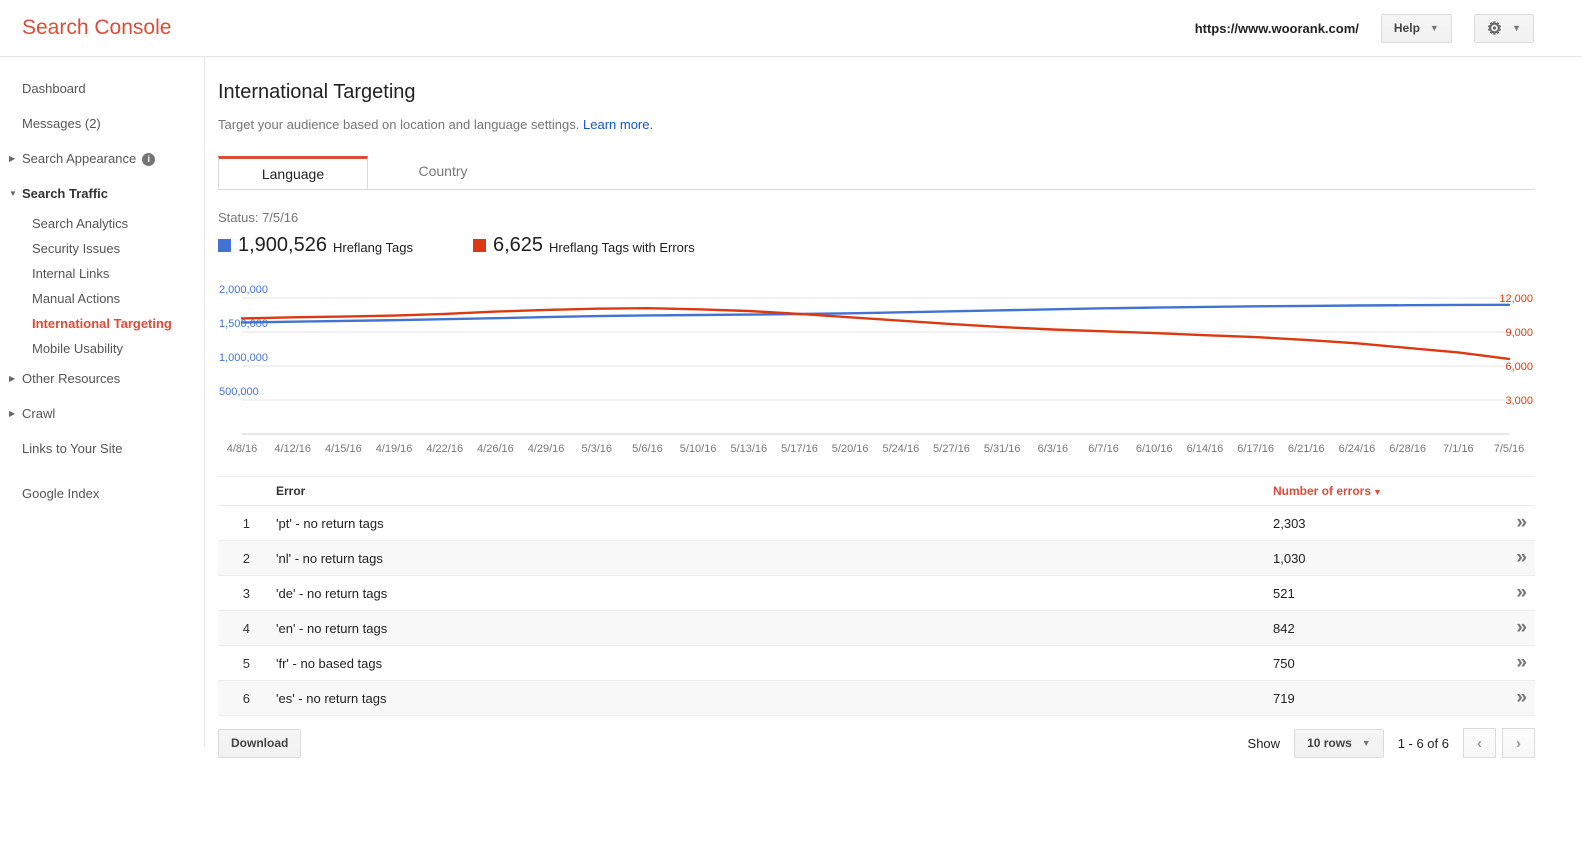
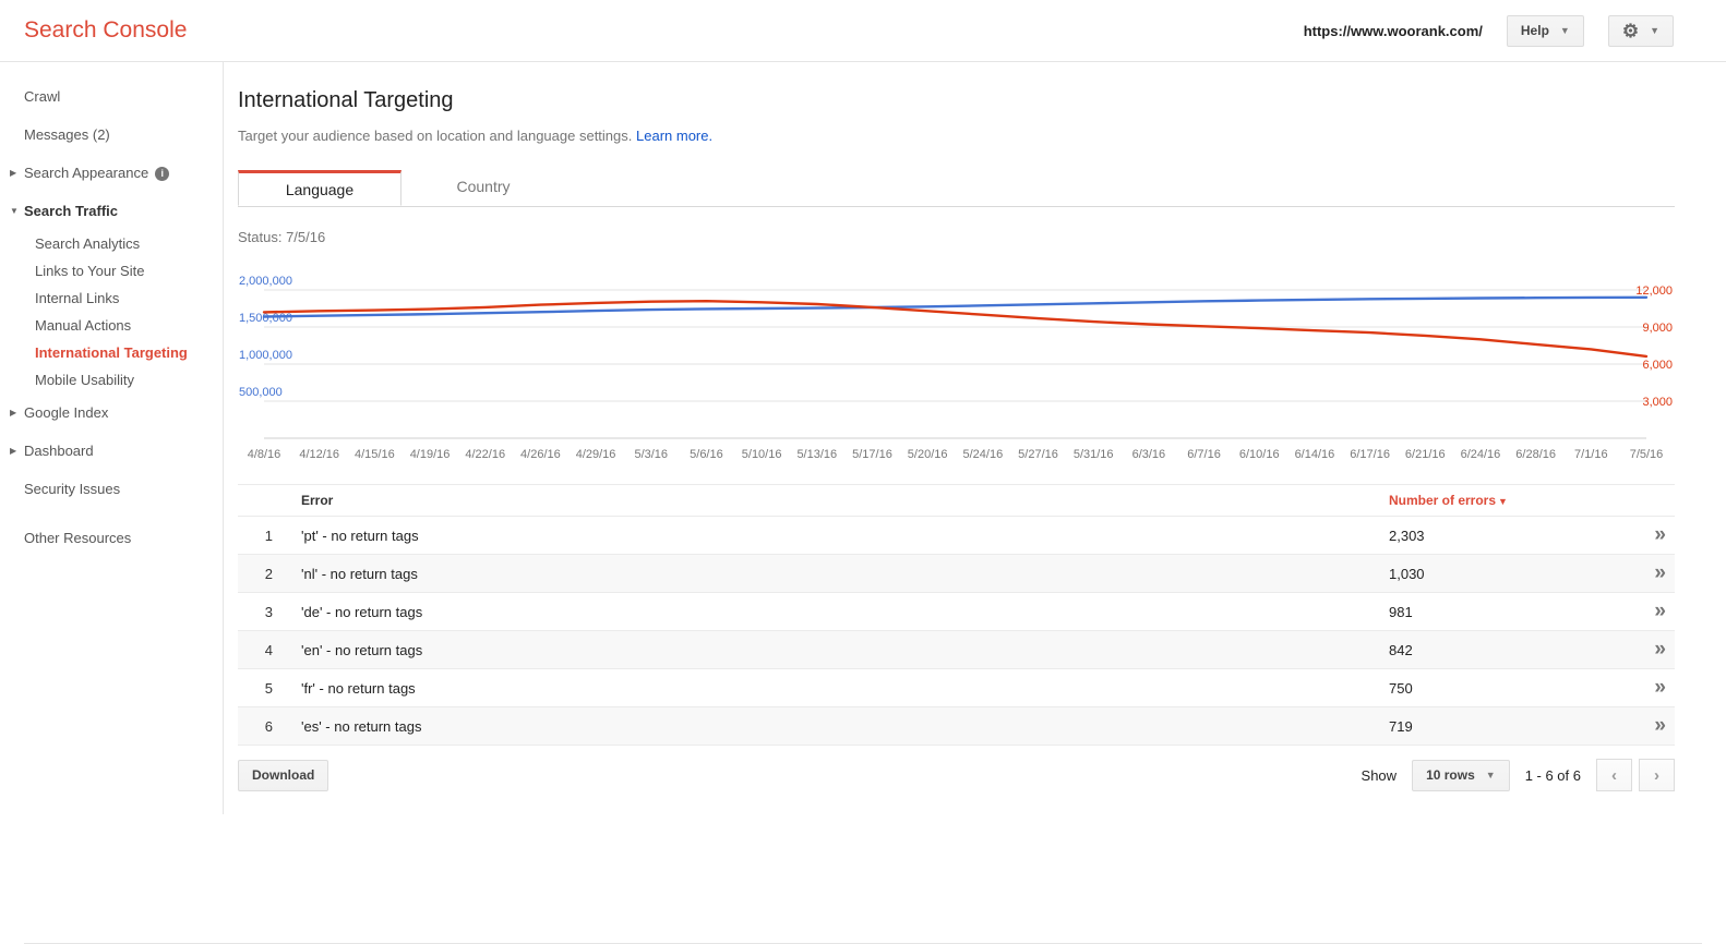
  Search Console
  https://www.woorank.com/
  Help
  ▼
  ⚙
  ▼
- Dashboard
+ Crawl
  Messages (2)
  ▶
  Search Appearance i
  ▼
  Search Traffic
  Search Analytics
- Security Issues
+ Links to Your Site
  Internal Links
  Manual Actions
  International Targeting
  Mobile Usability
  ▶
- Other Resources
+ Google Index
  ▶
- Crawl
+ Dashboard
- Links to Your Site
+ Security Issues
- Google Index
+ Other Resources
  International Targeting
  Target your audience based on location and language settings. Learn more.
  Language
  Country
  Status: 7/5/16
- 1,900,526
- Hreflang Tags
- 6,625
- Hreflang Tags with Errors
  2,000,000
  1,500,000
  1,000,000
  500,000
  12,000
  9,000
  6,000
  3,000
  4/8/16
  4/12/16
  4/15/16
  4/19/16
  4/22/16
  4/26/16
  4/29/16
  5/3/16
  5/6/16
  5/10/16
  5/13/16
  5/17/16
  5/20/16
  5/24/16
  5/27/16
  5/31/16
  6/3/16
  6/7/16
  6/10/16
  6/14/16
  6/17/16
  6/21/16
  6/24/16
  6/28/16
  7/1/16
  7/5/16
  Error
  Number of errors ▼
  1
  'pt' - no return tags
  2,303
  »
  2
  'nl' - no return tags
  1,030
  »
  3
  'de' - no return tags
- 521
+ 981
  »
  4
  'en' - no return tags
  842
  »
  5
- 'fr' - no based tags
+ 'fr' - no return tags
  750
  »
  6
  'es' - no return tags
  719
  »
  Download
  Show
  10 rows
  ▼
  1 - 6 of 6
  ‹
  ›
